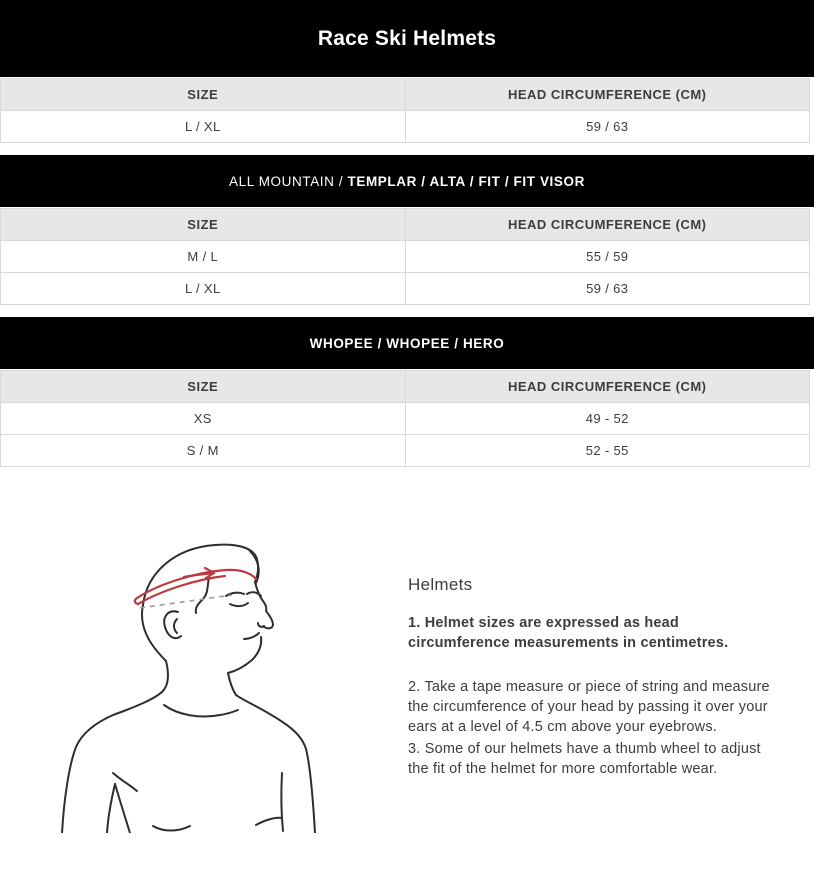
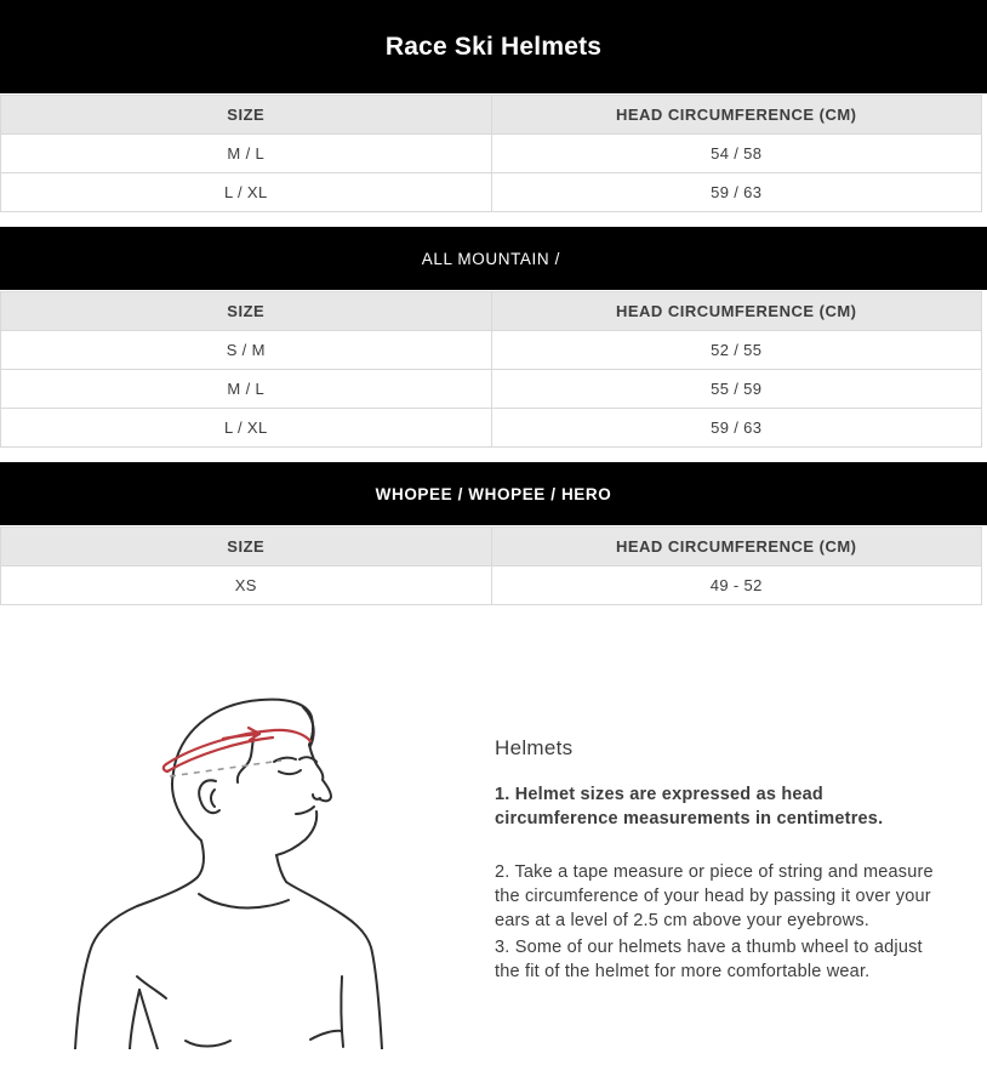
  Race Ski Helmets
  SIZE	HEAD CIRCUMFERENCE (CM)
+ M / L	54 / 58
  L / XL	59 / 63
  ALL MOUNTAIN /
- TEMPLAR / ALTA / FIT / FIT VISOR
  SIZE	HEAD CIRCUMFERENCE (CM)
+ S / M	52 / 55
  M / L	55 / 59
  L / XL	59 / 63
  WHOPEE / WHOPEE / HERO
  SIZE	HEAD CIRCUMFERENCE (CM)
  XS	49 - 52
- S / M	52 - 55
  Helmets
  1. Helmet sizes are expressed as head circumference measurements in centimetres.
- 2. Take a tape measure or piece of string and measure the circumference of your head by passing it over your ears at a level of 4.5 cm above your eyebrows.
+ 2. Take a tape measure or piece of string and measure the circumference of your head by passing it over your ears at a level of 2.5 cm above your eyebrows.
  3. Some of our helmets have a thumb wheel to adjust the fit of the helmet for more comfortable wear.
